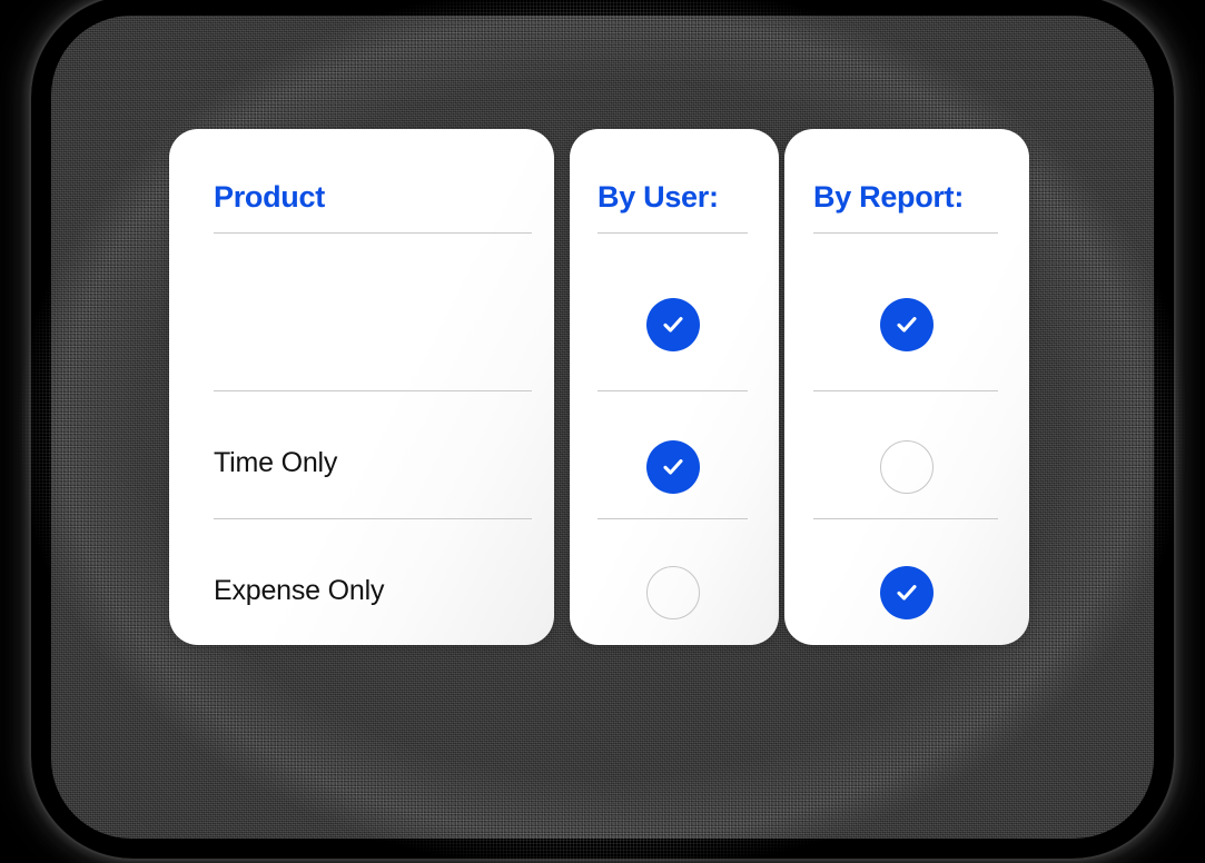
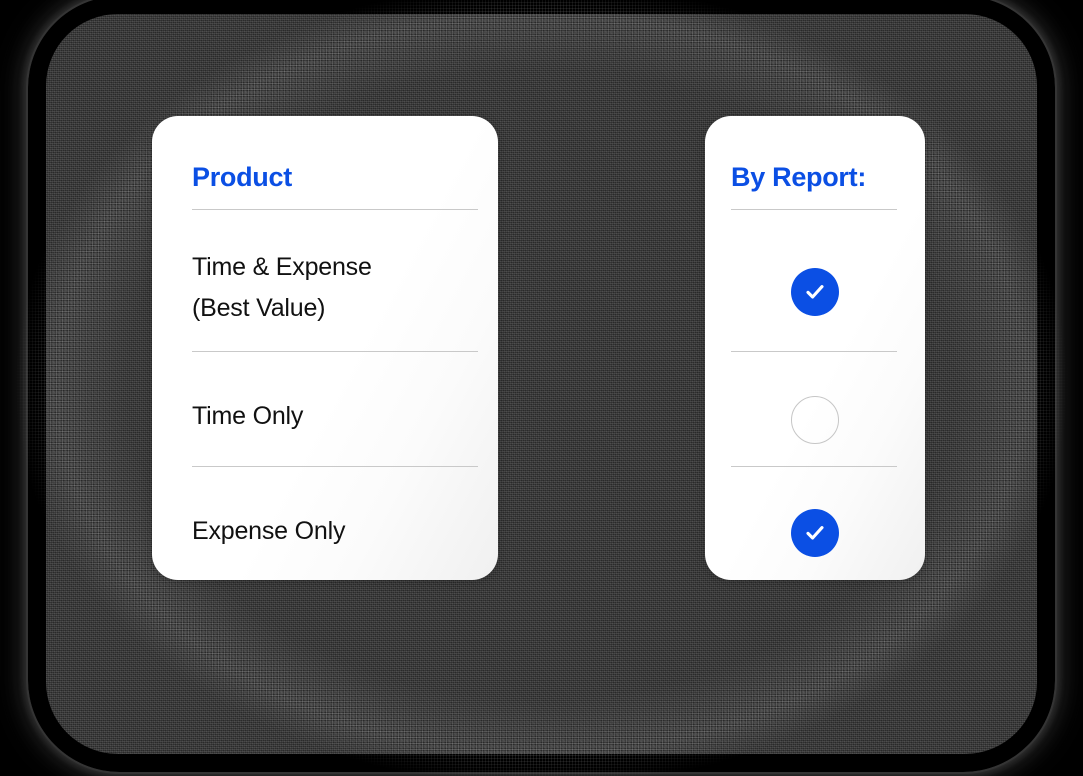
  Product
+ Time & Expense
+ (Best Value)
  Time Only
  Expense Only
- By User:
  By Report:
